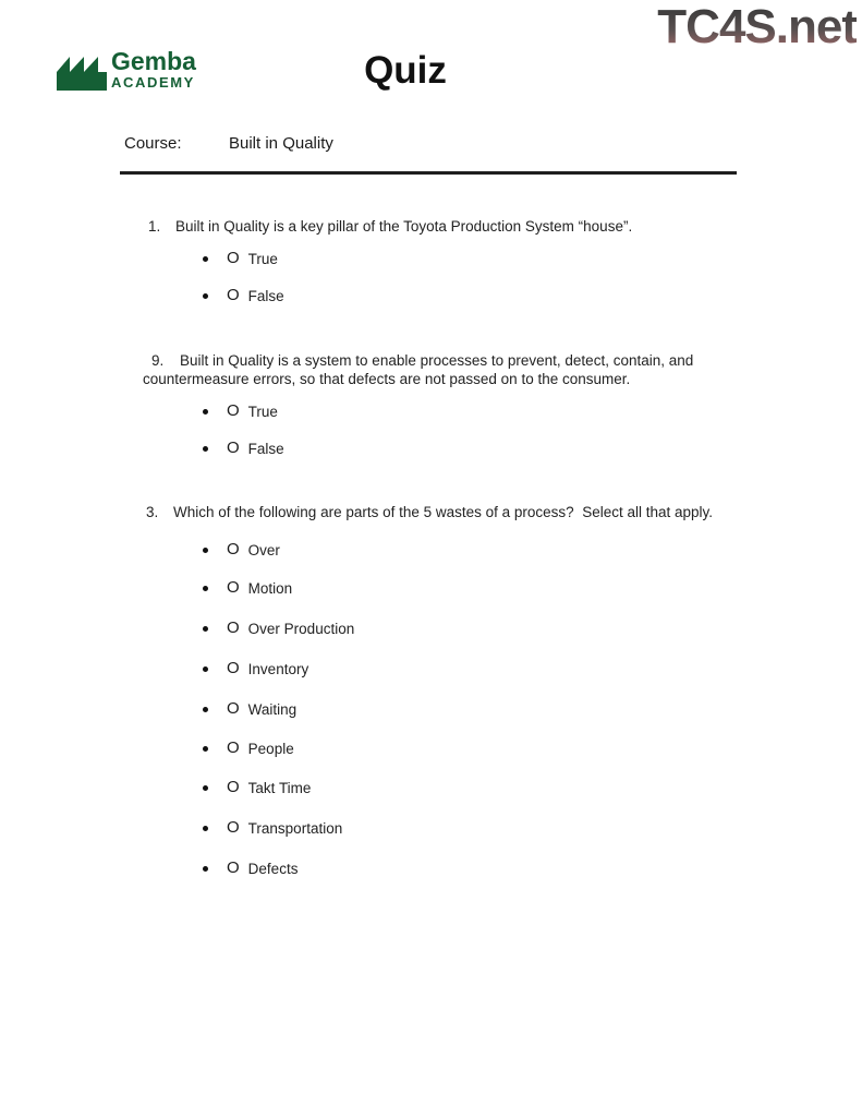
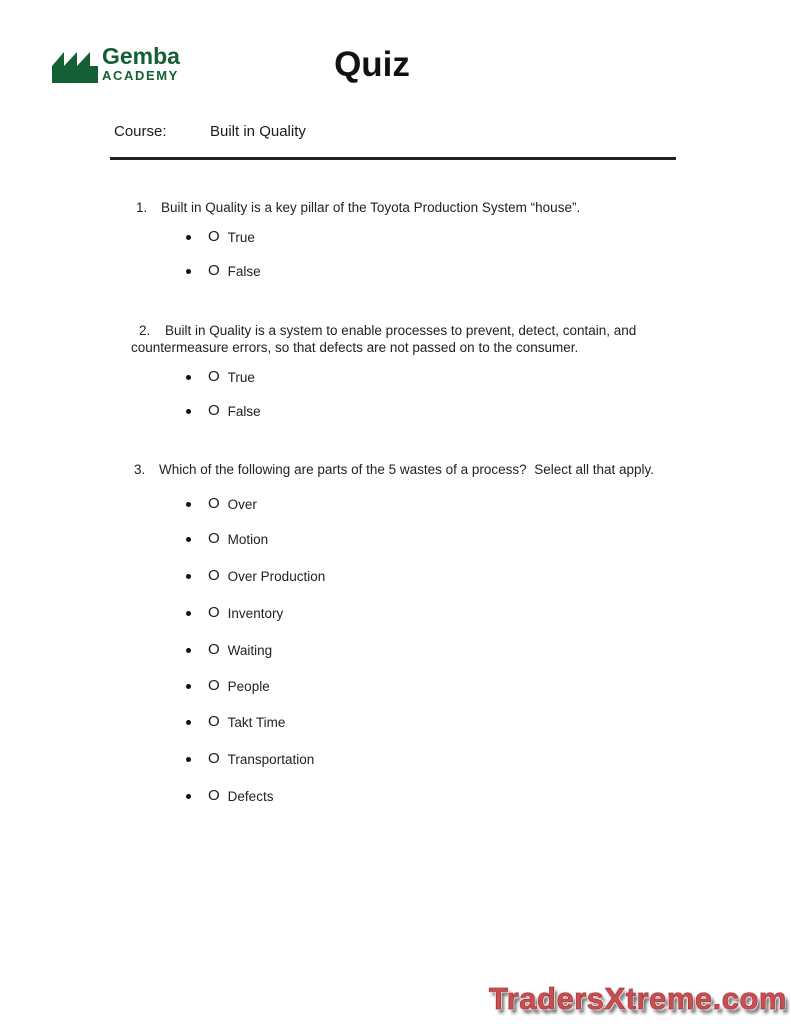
- TC4S.net
  Gemba
  ACADEMY
  Quiz
  Course: Built in Quality
  1. Built in Quality is a key pillar of the Toyota Production System “house”.
  O
  True
  O
  False
- 9. Built in Quality is a system to enable processes to prevent, detect, contain, and
+ 2. Built in Quality is a system to enable processes to prevent, detect, contain, and
  countermeasure errors, so that defects are not passed on to the consumer.
  O
  True
  O
  False
  3. Which of the following are parts of the 5 wastes of a process? Select all that apply.
  O
  Over
  O
  Motion
  O
  Over Production
  O
  Inventory
  O
  Waiting
  O
  People
  O
  Takt Time
  O
  Transportation
  O
  Defects
+ TradersXtreme.com
